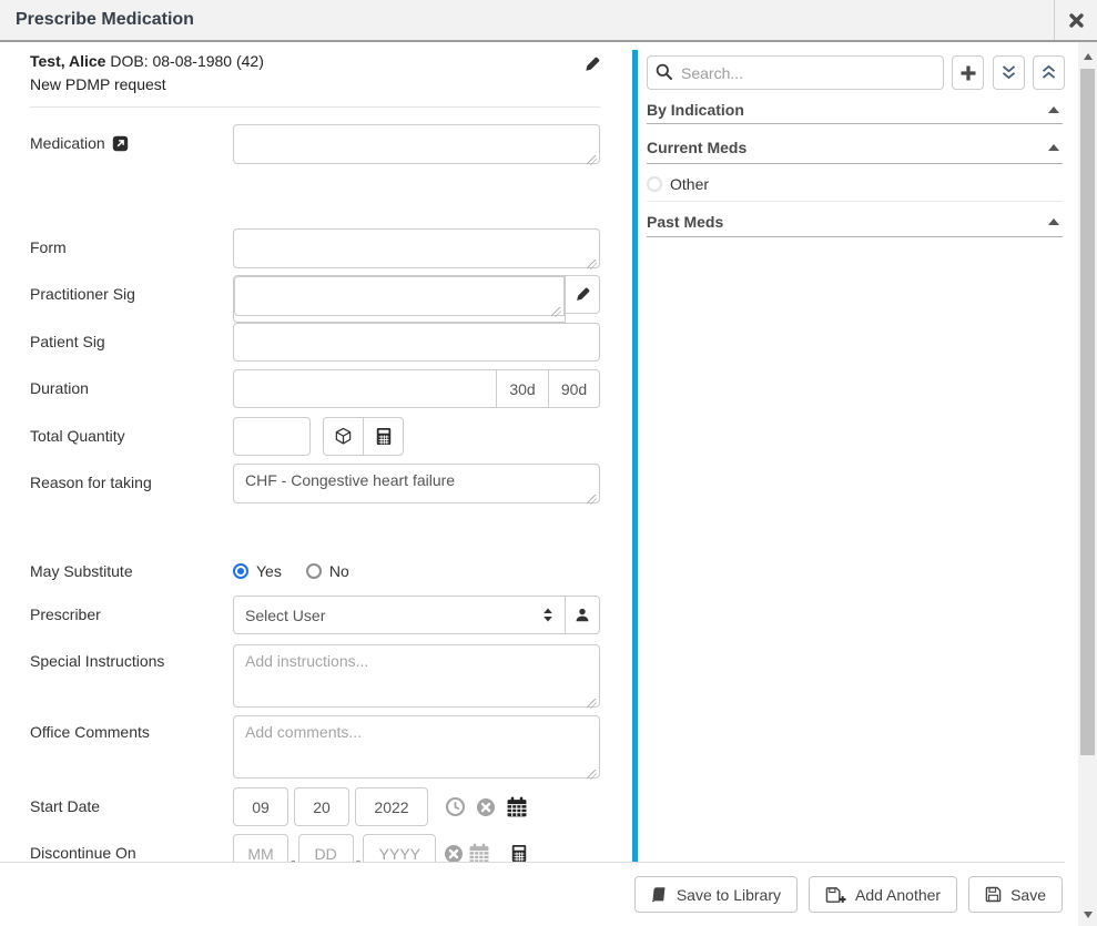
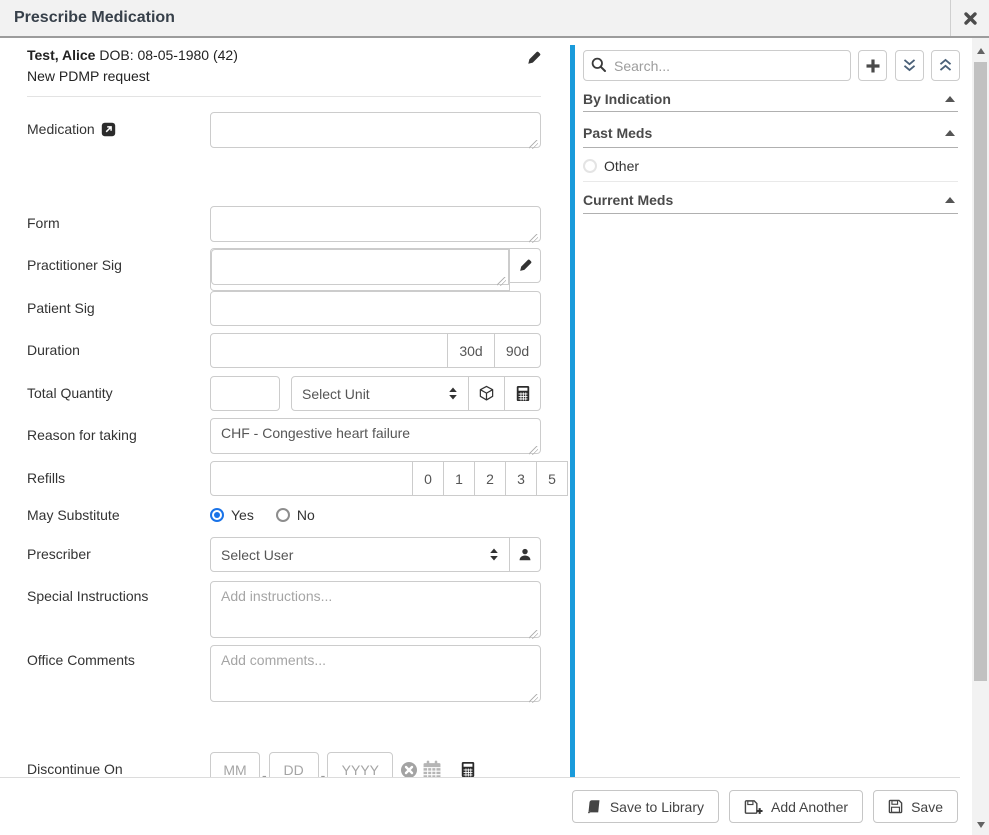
  Prescribe Medication
- Test, Alice DOB: 08-08-1980 (42)
+ Test, Alice DOB: 08-05-1980 (42)
  New PDMP request
  Medication
  Form
  Practitioner Sig
  Patient Sig
  Duration
  30d
  90d
  Total Quantity
+ Select Unit
  Reason for taking
  CHF - Congestive heart failure
+ Refills
+ 0
+ 1
+ 2
+ 3
+ 5
  May Substitute
  Yes
  No
  Prescriber
  Select User
  Special Instructions
  Add instructions...
  Office Comments
  Add comments...
- Start Date
- 09
- 20
- 2022
  Discontinue On
  MM
  -
  DD
  -
  YYYY
  Search...
  By Indication
- Current Meds
+ Past Meds
  Other
- Past Meds
+ Current Meds
  Save to Library
  Add Another
  Save
